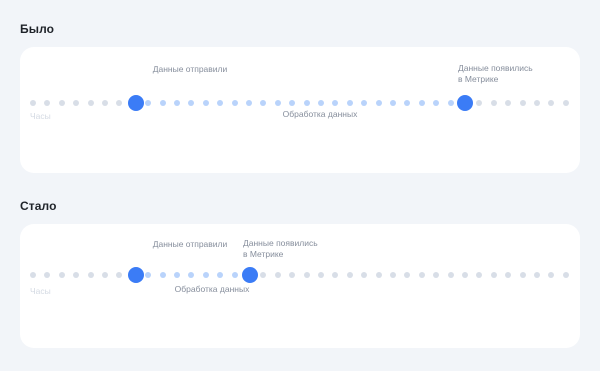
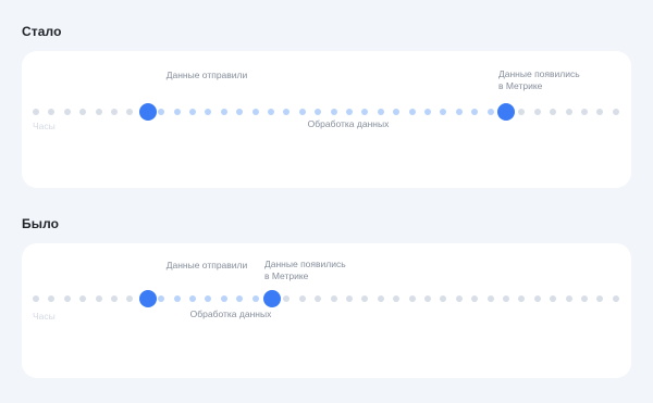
- Было
+ Стало
  Данные отправили
  Данные появились
  в Метрике
  Часы
  Обработка данных
- Стало
+ Было
  Данные отправили
  Данные появились
  в Метрике
  Часы
  Обработка данных
